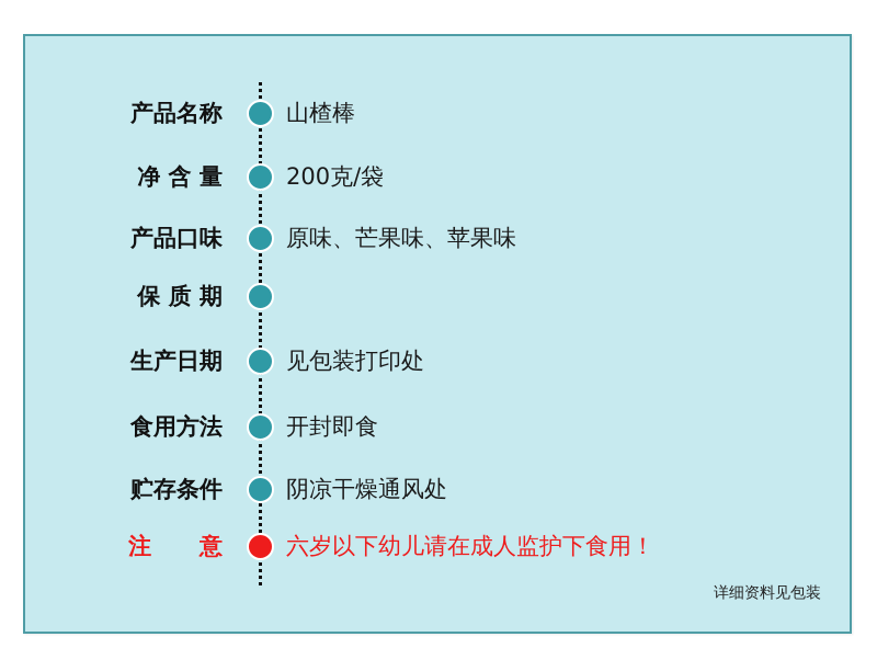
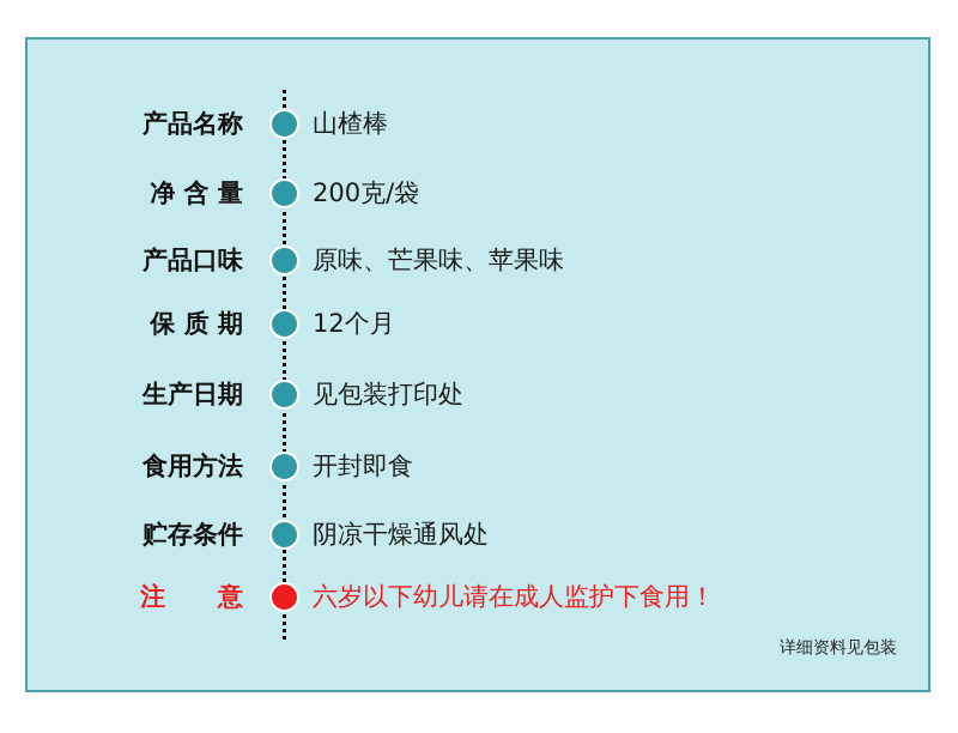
  产品名称
  山楂棒
  净 含 量
  200克/袋
  产品口味
  原味、芒果味、苹果味
  保 质 期
+ 12个月
  生产日期
  见包装打印处
  食用方法
  开封即食
  贮存条件
  阴凉干燥通风处
  注 意
  六岁以下幼儿请在成人监护下食用！
  详细资料见包装
